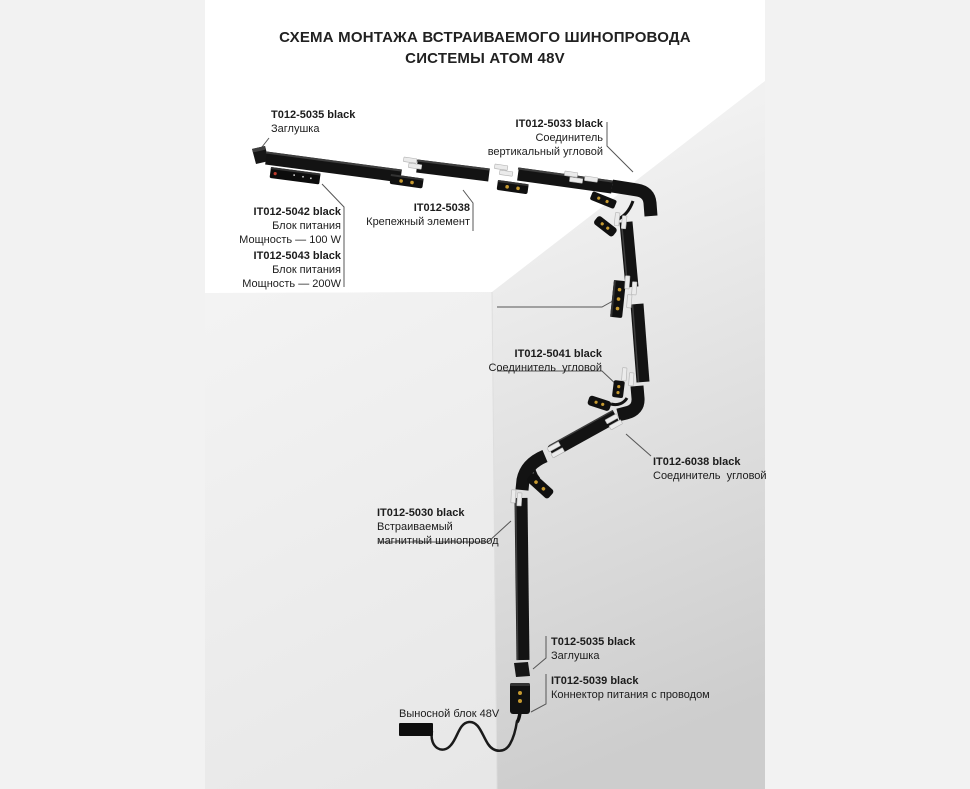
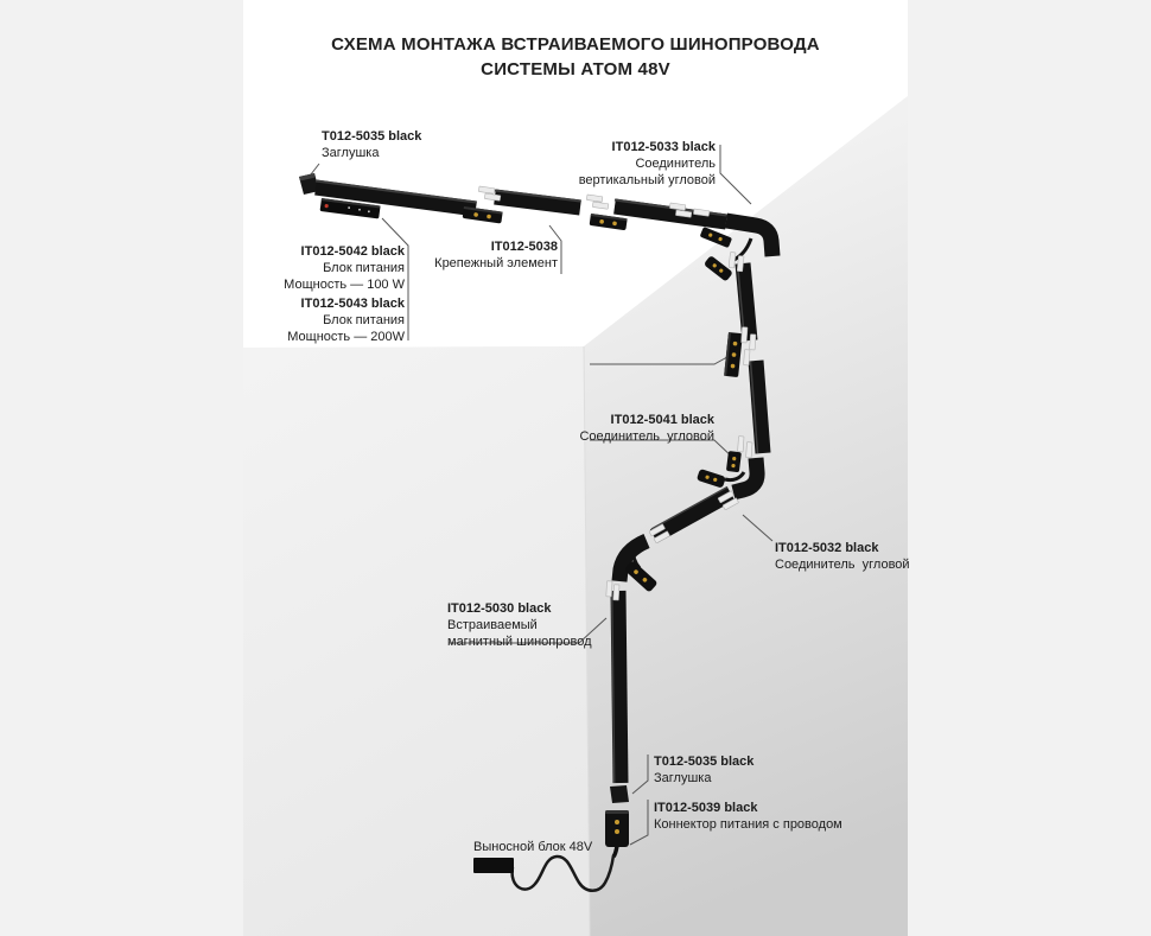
  СХЕМА МОНТАЖА ВСТРАИВАЕМОГО ШИНОПРОВОДА
  СИСТЕМЫ АТОМ 48V
  T012-5035 black
  Заглушка
  IT012-5033 black
  Соединитель
  вертикальный угловой
  IT012-5042 black
  Блок питания
  Мощность — 100 W
  IT012-5043 black
  Блок питания
  Мощность — 200W
  IT012-5038
  Крепежный элемент
  IT012-5041 black
  Соединитель угловой
- IT012-6038 black
+ IT012-5032 black
  Соединитель угловой
  IT012-5030 black
  Встраиваемый
  магнитный шинопровод
  T012-5035 black
  Заглушка
  IT012-5039 black
  Коннектор питания с проводом
  Выносной блок 48V
